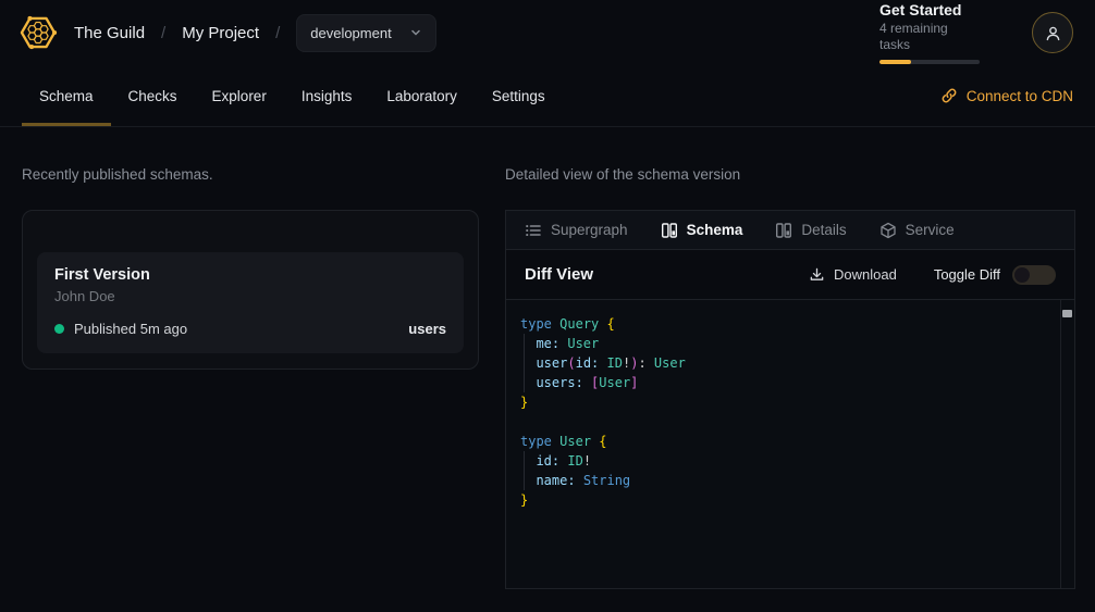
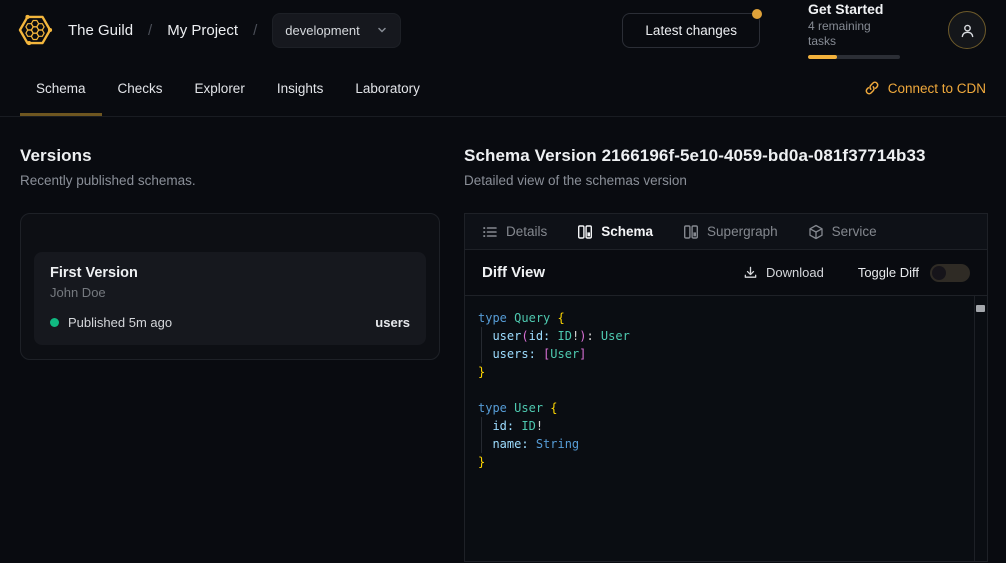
  The Guild
  /
  My Project
  /
  development
+ Latest changes
  Get Started
  4 remaining tasks
  Schema
  Checks
  Explorer
  Insights
  Laboratory
- Settings
  Connect to CDN
+ Versions
  Recently published schemas.
  First Version
  John Doe
  Published 5m ago
  users
+ Schema Version 2166196f-5e10-4059-bd0a-081f37714b33
- Detailed view of the schema version
+ Detailed view of the schemas version
- Supergraph
+ Details
  Schema
- Details
+ Supergraph
  Service
  Diff View
  Download
  Toggle Diff
  type Query {
- me: User
  user(id: ID!): User
  users: [User]
  }
  type User {
  id: ID!
  name: String
  }
